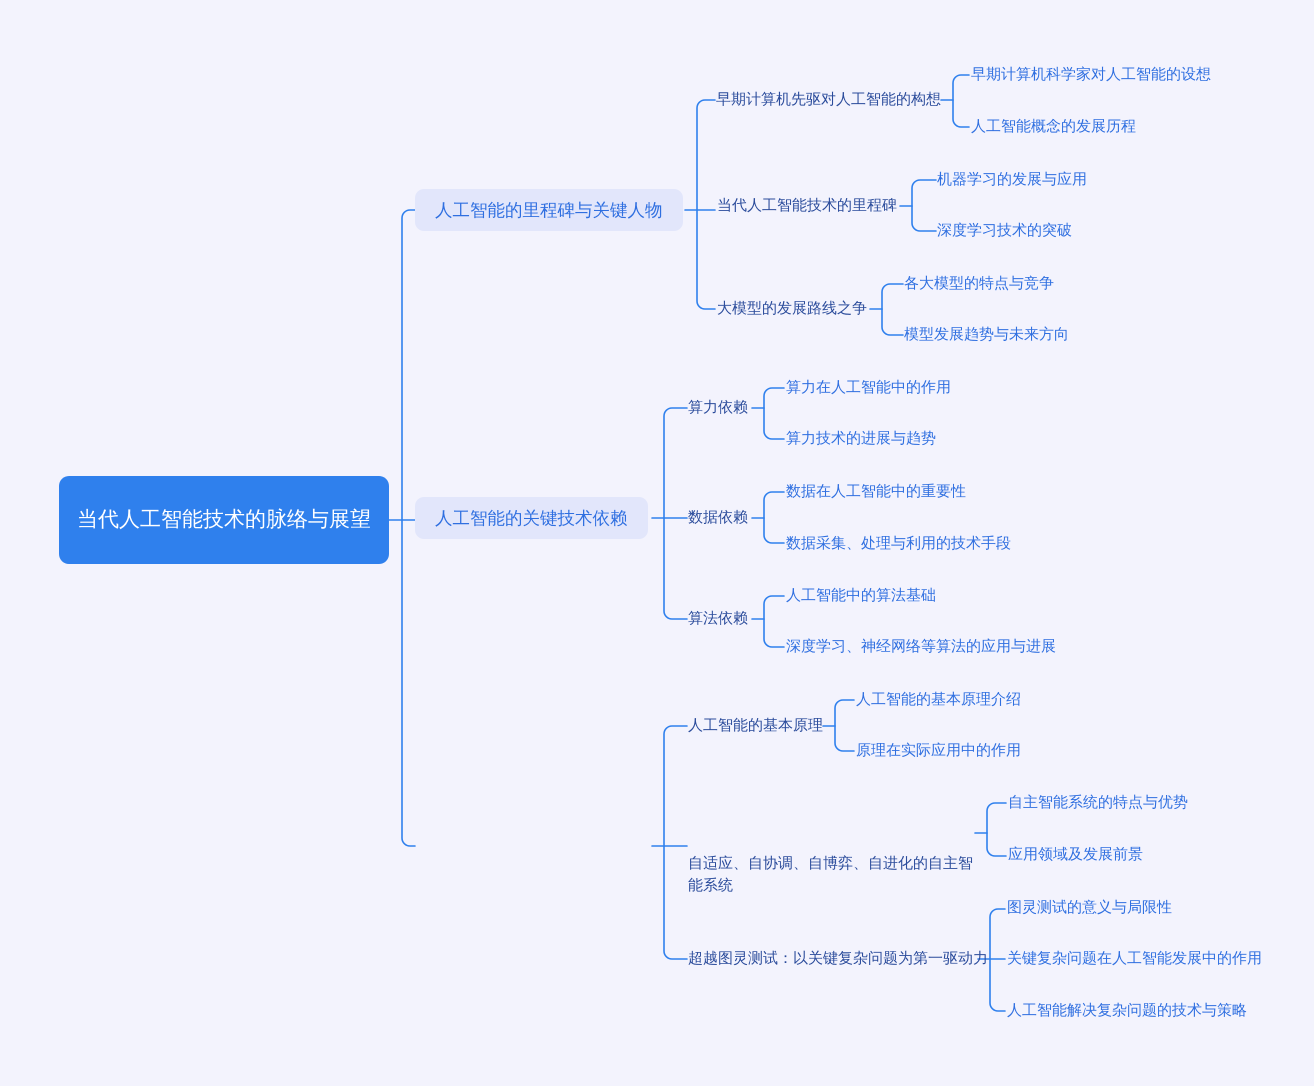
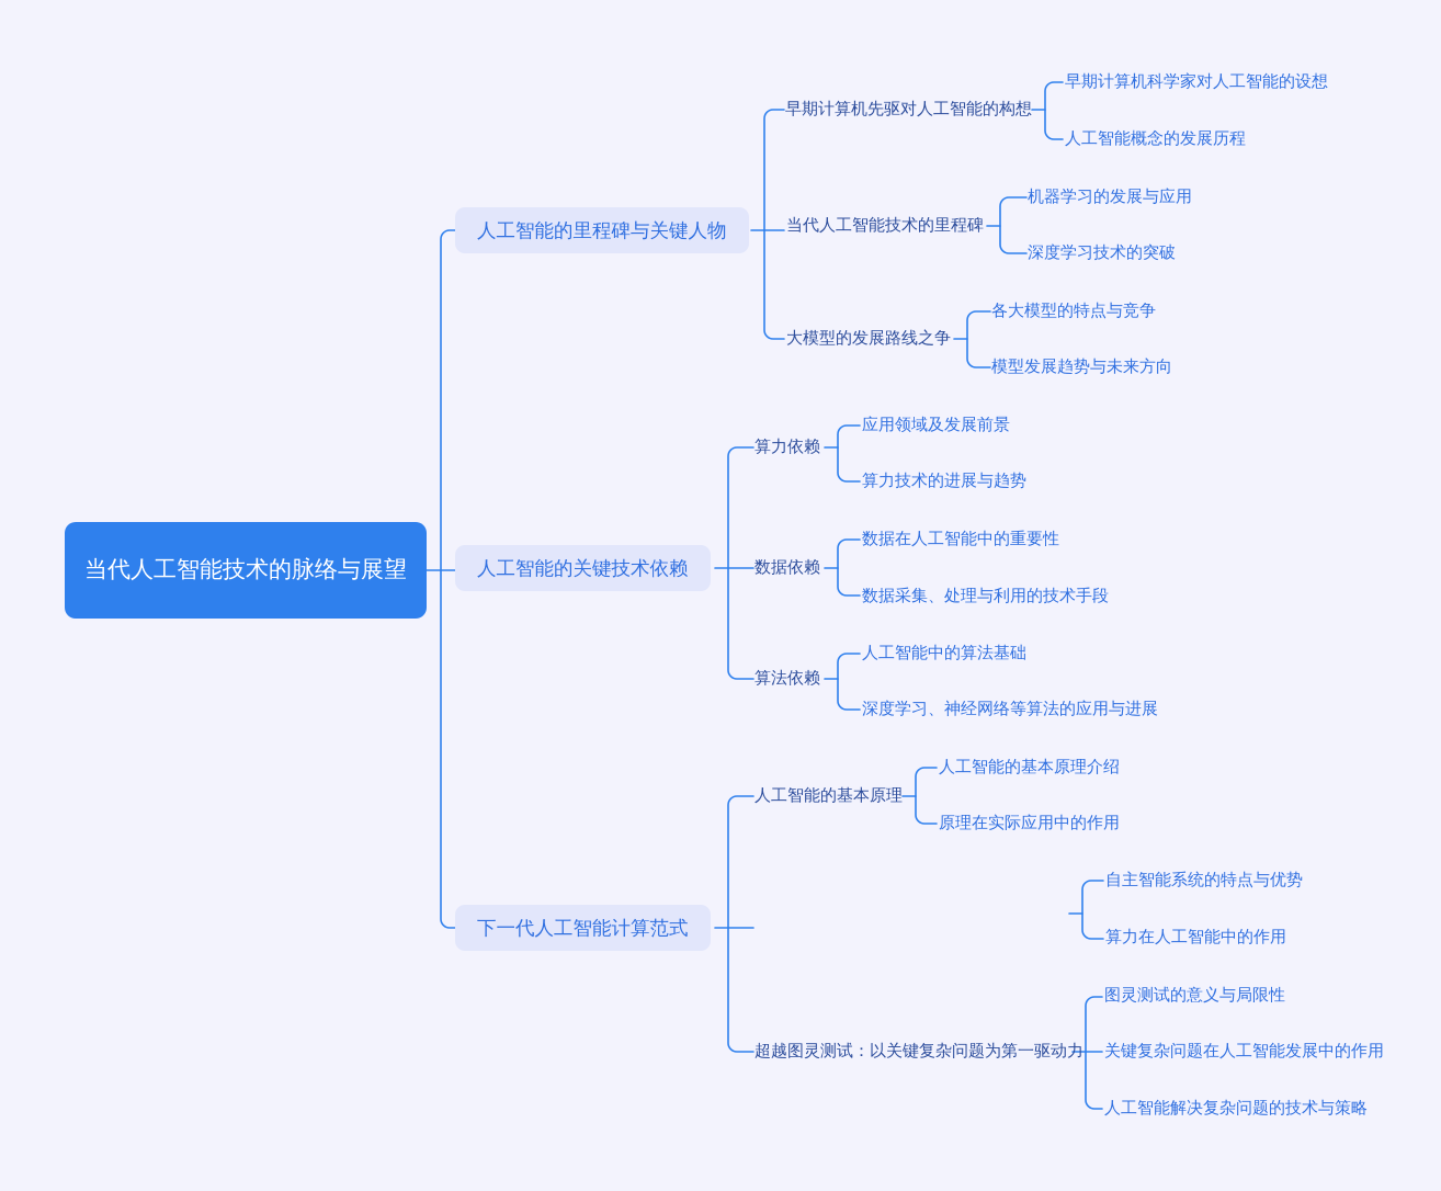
  当代人工智能技术的脉络与展望
  人工智能的里程碑与关键人物
  早期计算机先驱对人工智能的构想
  早期计算机科学家对人工智能的设想
  人工智能概念的发展历程
  当代人工智能技术的里程碑
  机器学习的发展与应用
  深度学习技术的突破
  大模型的发展路线之争
  各大模型的特点与竞争
  模型发展趋势与未来方向
  人工智能的关键技术依赖
  算力依赖
- 算力在人工智能中的作用
+ 应用领域及发展前景
  算力技术的进展与趋势
  数据依赖
  数据在人工智能中的重要性
  数据采集、处理与利用的技术手段
  算法依赖
  人工智能中的算法基础
  深度学习、神经网络等算法的应用与进展
+ 下一代人工智能计算范式
  人工智能的基本原理
  人工智能的基本原理介绍
  原理在实际应用中的作用
- 自适应、自协调、自博弈、自进化的自主智能系统
  自主智能系统的特点与优势
- 应用领域及发展前景
+ 算力在人工智能中的作用
  超越图灵测试：以关键复杂问题为第一驱动力
  图灵测试的意义与局限性
  关键复杂问题在人工智能发展中的作用
  人工智能解决复杂问题的技术与策略
